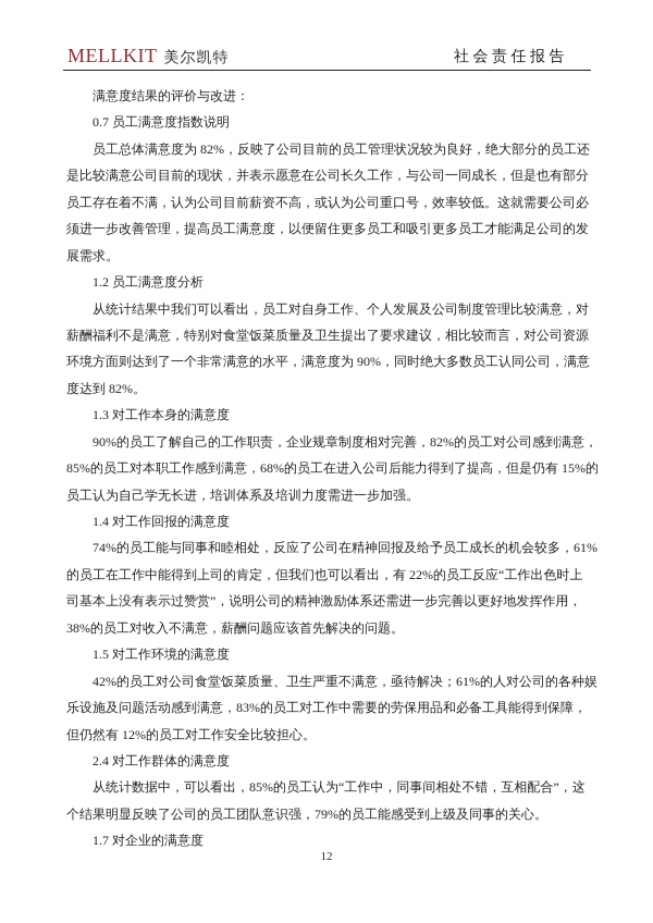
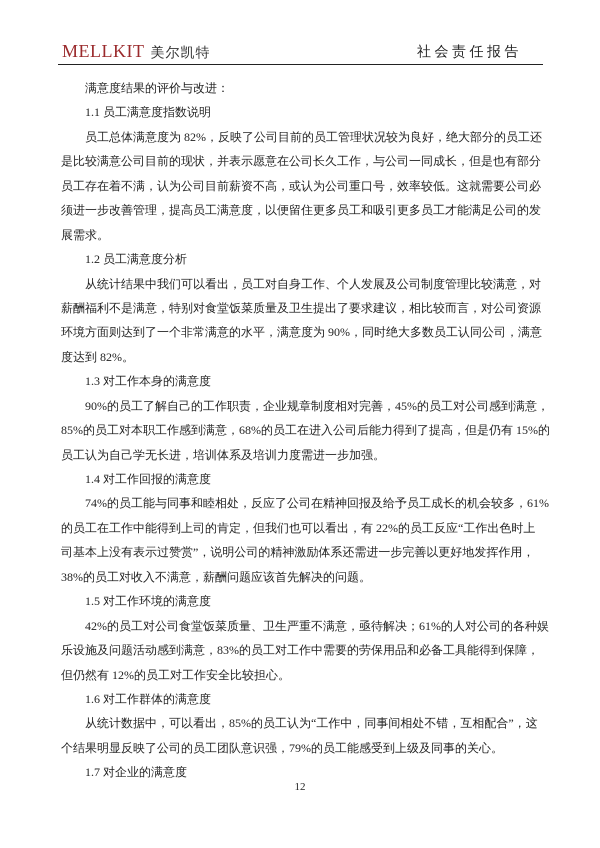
  MELLKIT 美尔凯特
  社会责任报告
  满意度结果的评价与改进：
- 0.7 员工满意度指数说明
+ 1.1 员工满意度指数说明
  员工总体满意度为 82%，反映了公司目前的员工管理状况较为良好，绝大部分的员工还
  是比较满意公司目前的现状，并表示愿意在公司长久工作，与公司一同成长，但是也有部分
  员工存在着不满，认为公司目前薪资不高，或认为公司重口号，效率较低。这就需要公司必
  须进一步改善管理，提高员工满意度，以便留住更多员工和吸引更多员工才能满足公司的发
  展需求。
  1.2 员工满意度分析
  从统计结果中我们可以看出，员工对自身工作、个人发展及公司制度管理比较满意，对
  薪酬福利不是满意，特别对食堂饭菜质量及卫生提出了要求建议，相比较而言，对公司资源
  环境方面则达到了一个非常满意的水平，满意度为 90%，同时绝大多数员工认同公司，满意
  度达到 82%。
  1.3 对工作本身的满意度
- 90%的员工了解自己的工作职责，企业规章制度相对完善，82%的员工对公司感到满意，
+ 90%的员工了解自己的工作职责，企业规章制度相对完善，45%的员工对公司感到满意，
  85%的员工对本职工作感到满意，68%的员工在进入公司后能力得到了提高，但是仍有 15%的
  员工认为自己学无长进，培训体系及培训力度需进一步加强。
  1.4 对工作回报的满意度
  74%的员工能与同事和睦相处，反应了公司在精神回报及给予员工成长的机会较多，61%
  的员工在工作中能得到上司的肯定，但我们也可以看出，有 22%的员工反应“工作出色时上
  司基本上没有表示过赞赏”，说明公司的精神激励体系还需进一步完善以更好地发挥作用，
  38%的员工对收入不满意，薪酬问题应该首先解决的问题。
  1.5 对工作环境的满意度
  42%的员工对公司食堂饭菜质量、卫生严重不满意，亟待解决；61%的人对公司的各种娱
  乐设施及问题活动感到满意，83%的员工对工作中需要的劳保用品和必备工具能得到保障，
  但仍然有 12%的员工对工作安全比较担心。
- 2.4 对工作群体的满意度
+ 1.6 对工作群体的满意度
  从统计数据中，可以看出，85%的员工认为“工作中，同事间相处不错，互相配合”，这
  个结果明显反映了公司的员工团队意识强，79%的员工能感受到上级及同事的关心。
  1.7 对企业的满意度
  12
